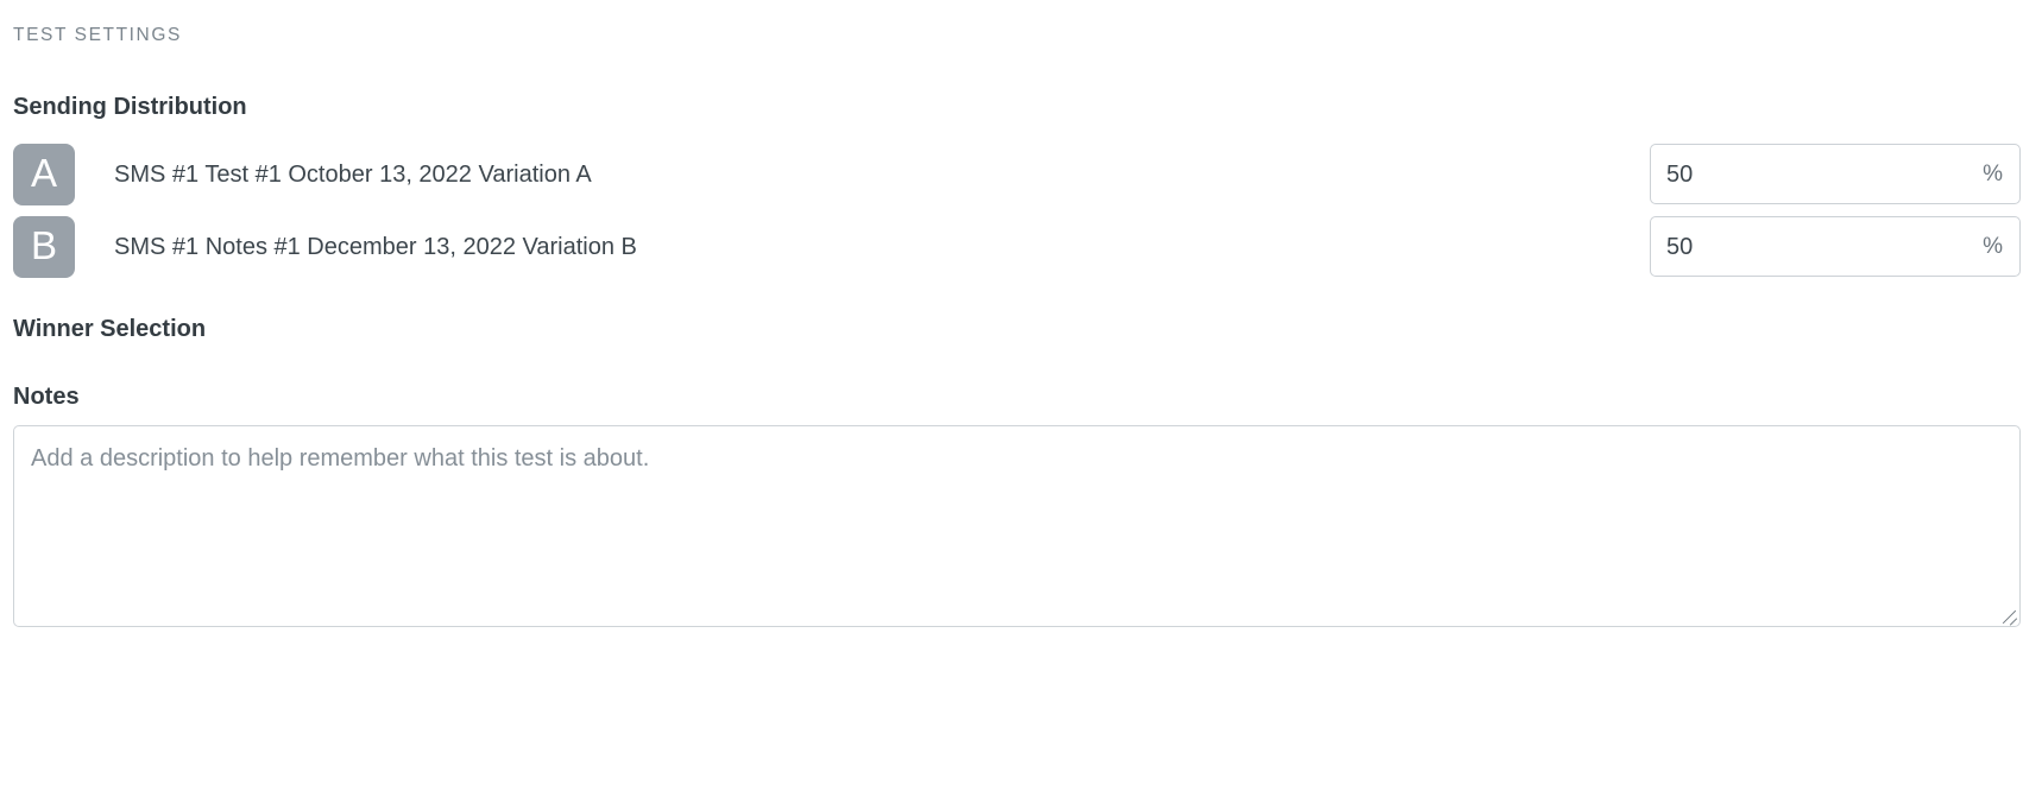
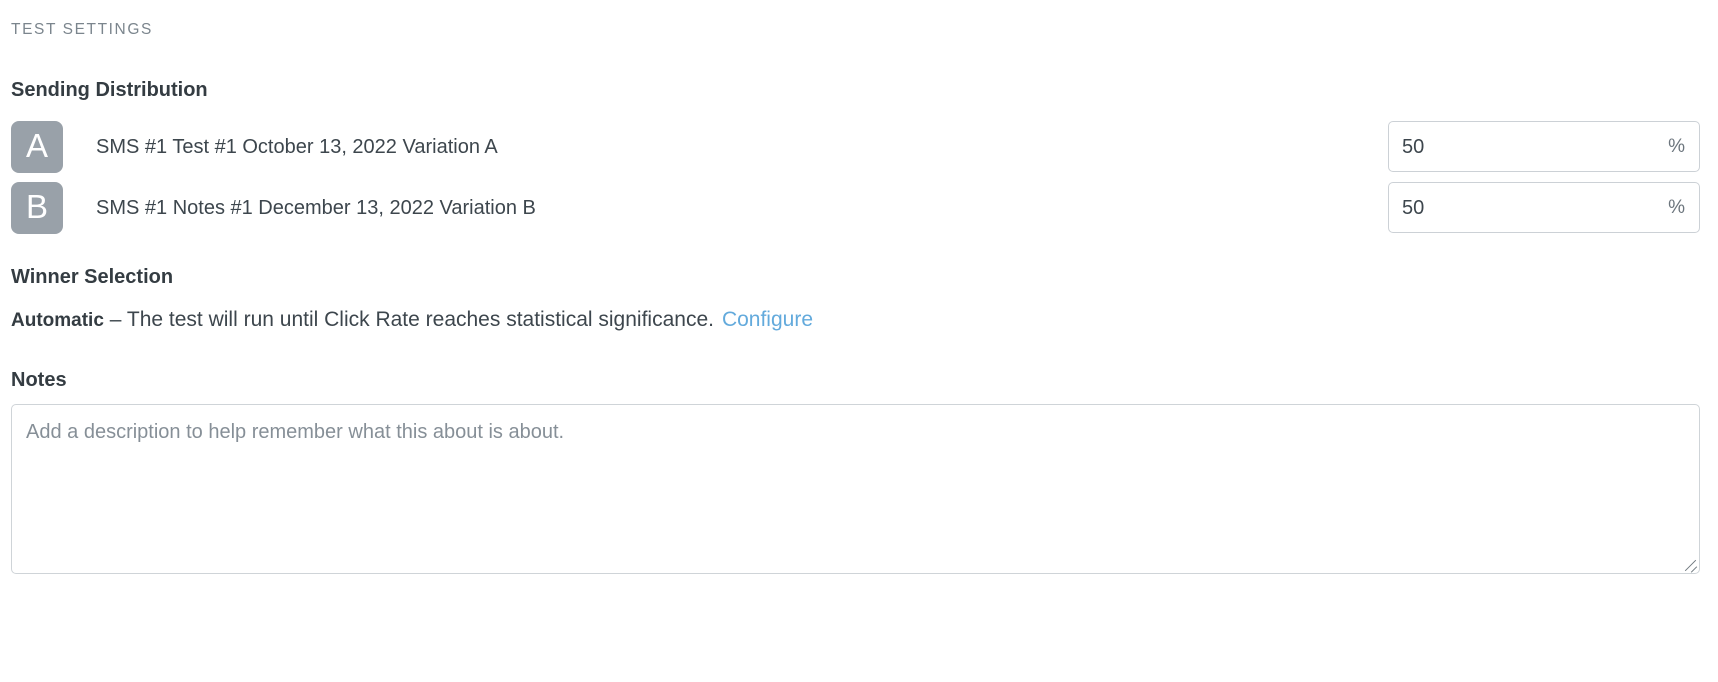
  TEST SETTINGS
  Sending Distribution
  A
  SMS #1 Test #1 October 13, 2022 Variation A
  50
  %
  B
  SMS #1 Notes #1 December 13, 2022 Variation B
  50
  %
  Winner Selection
+ Automatic – The test will run until Click Rate reaches statistical significance. Configure
  Notes
- Add a description to help remember what this test is about.
+ Add a description to help remember what this about is about.
